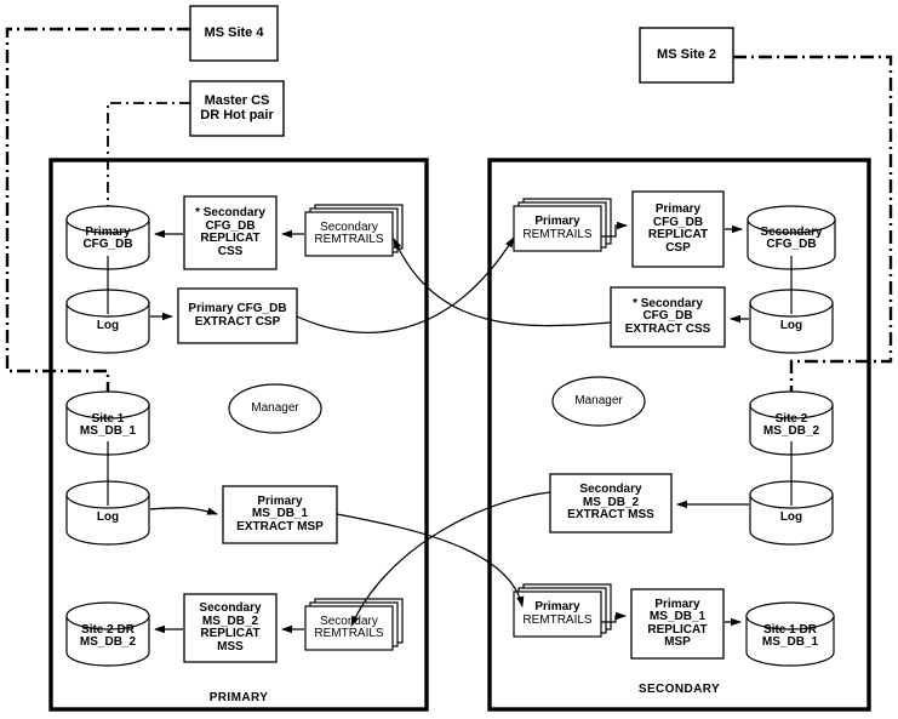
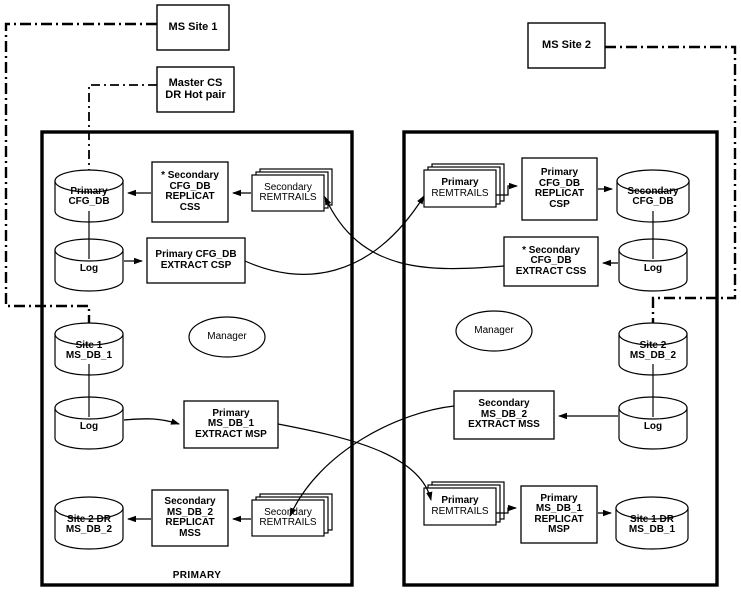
- MS Site 4
+ MS Site 1
  Master CS
  DR Hot pair
  MS Site 2
  PRIMARY
- SECONDARY
  Primary
  CFG_DB
  Log
  Site 1
  MS_DB_1
  Log
  Site 2 DR
  MS_DB_2
  * Secondary
  CFG_DB
  REPLICAT
  CSS
  Primary CFG_DB
  EXTRACT CSP
  Primary
  MS_DB_1
  EXTRACT MSP
  Secondary
  MS_DB_2
  REPLICAT
  MSS
  Secondary
  REMTRAILS
  Secondary
  REMTRAILS
  Manager
  Secondary
  CFG_DB
  Log
  Site 2
  MS_DB_2
  Log
  Site 1 DR
  MS_DB_1
  Primary
  CFG_DB
  REPLICAT
  CSP
  * Secondary
  CFG_DB
  EXTRACT CSS
  Secondary
  MS_DB_2
  EXTRACT MSS
  Primary
  MS_DB_1
  REPLICAT
  MSP
  Primary
  REMTRAILS
  Primary
  REMTRAILS
  Manager
